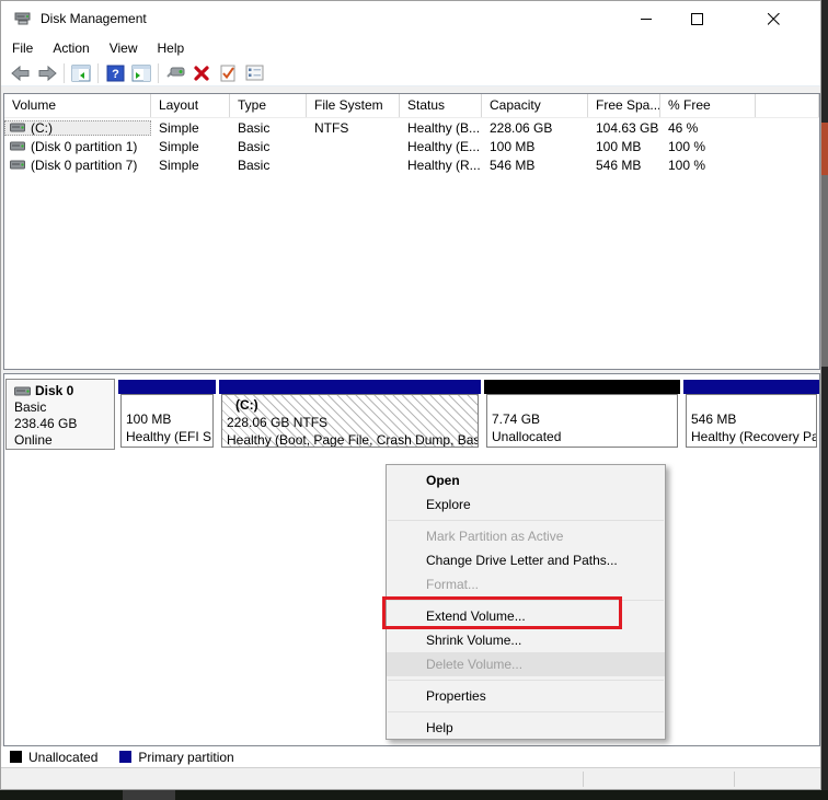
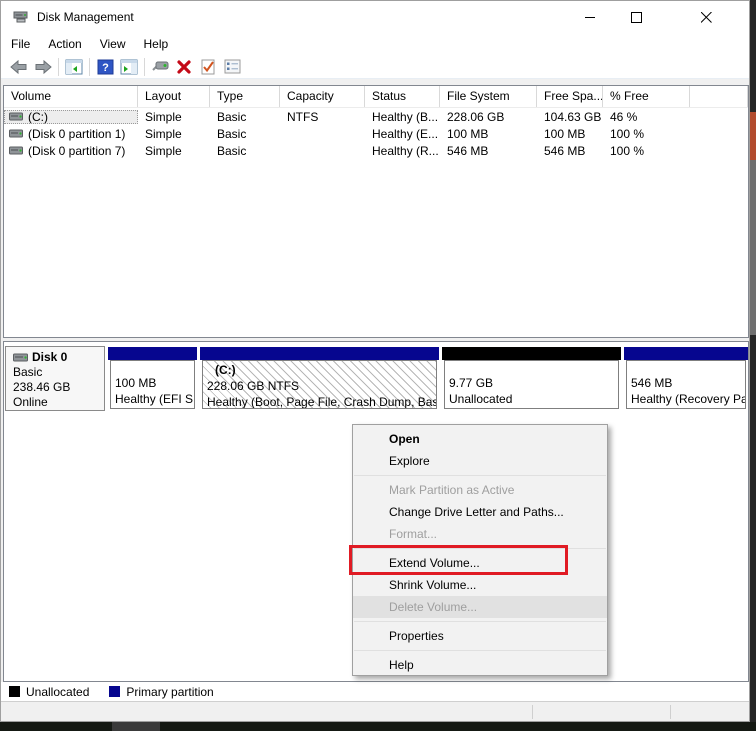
  Disk Management
  File
  Action
  View
  Help
  ?
  Volume
  Layout
  Type
- File System
+ Capacity
  Status
- Capacity
+ File System
  Free Spa...
  % Free
  (C:)
  Simple
  Basic
  NTFS
  Healthy (B...
  228.06 GB
  104.63 GB
  46 %
  (Disk 0 partition 1)
  Simple
  Basic
  Healthy (E...
  100 MB
  100 MB
  100 %
  (Disk 0 partition 7)
  Simple
  Basic
  Healthy (R...
  546 MB
  546 MB
  100 %
  Disk 0
  Basic
  238.46 GB
  Online
  100 MB
  Healthy (EFI S
  (C:)
  228.06 GB NTFS
  Healthy (Boot, Page File, Crash Dump, Bas
- 7.74 GB
+ 9.77 GB
  Unallocated
  546 MB
  Healthy (Recovery Pa
  Unallocated
  Primary partition
  Open
  Explore
  Mark Partition as Active
  Change Drive Letter and Paths...
  Format...
  Extend Volume...
  Shrink Volume...
  Delete Volume...
  Properties
  Help
